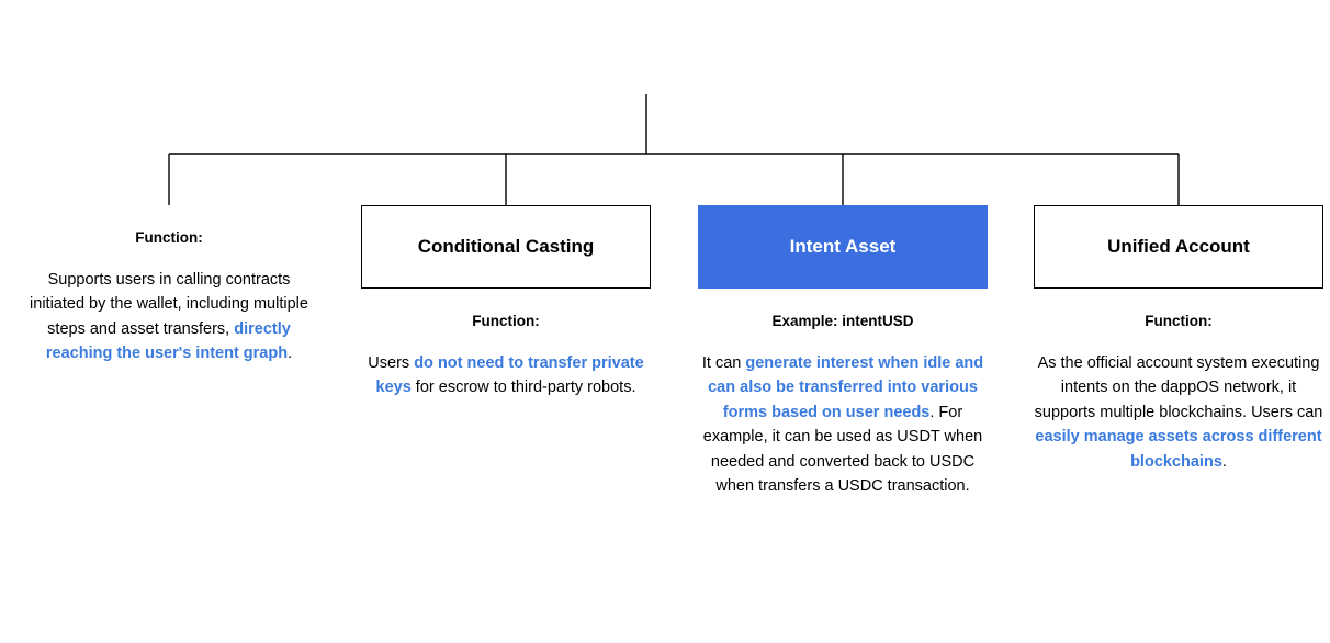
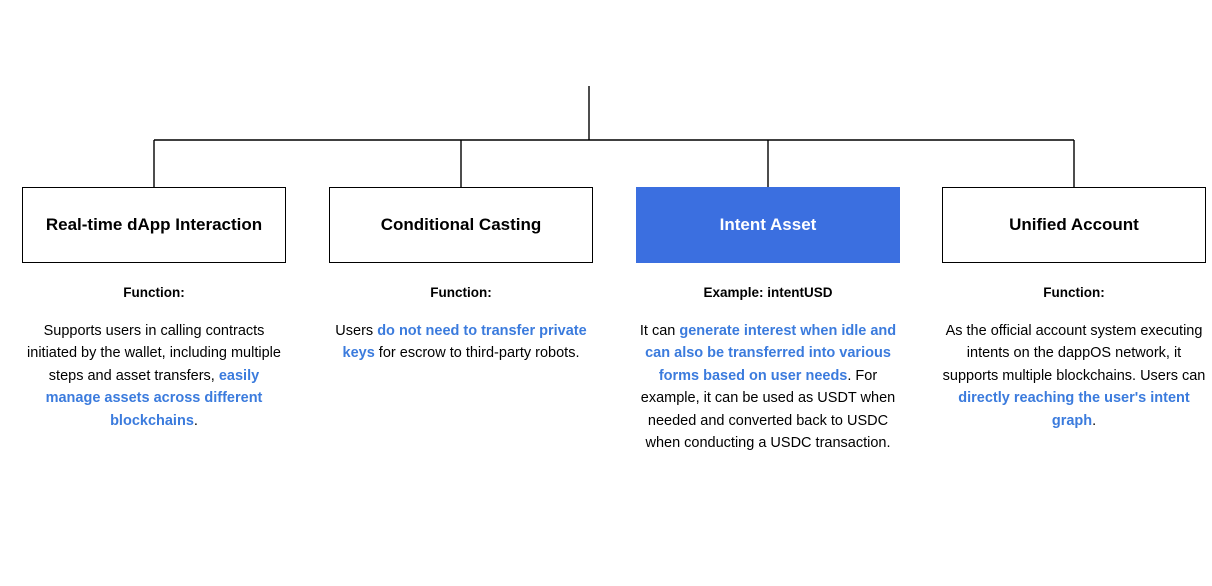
+ Real-time dApp Interaction
  Function:
- Supports users in calling contracts initiated by the wallet, including multiple steps and asset transfers, directly reaching the user's intent graph.
+ Supports users in calling contracts initiated by the wallet, including multiple steps and asset transfers, easily manage assets across different blockchains.
  Conditional Casting
  Function:
  Users do not need to transfer private keys for escrow to third-party robots.
  Intent Asset
  Example: intentUSD
- It can generate interest when idle and can also be transferred into various forms based on user needs. For example, it can be used as USDT when needed and converted back to USDC when transfers a USDC transaction.
+ It can generate interest when idle and can also be transferred into various forms based on user needs. For example, it can be used as USDT when needed and converted back to USDC when conducting a USDC transaction.
  Unified Account
  Function:
- As the official account system executing intents on the dappOS network, it supports multiple blockchains. Users can easily manage assets across different blockchains.
+ As the official account system executing intents on the dappOS network, it supports multiple blockchains. Users can directly reaching the user's intent graph.
